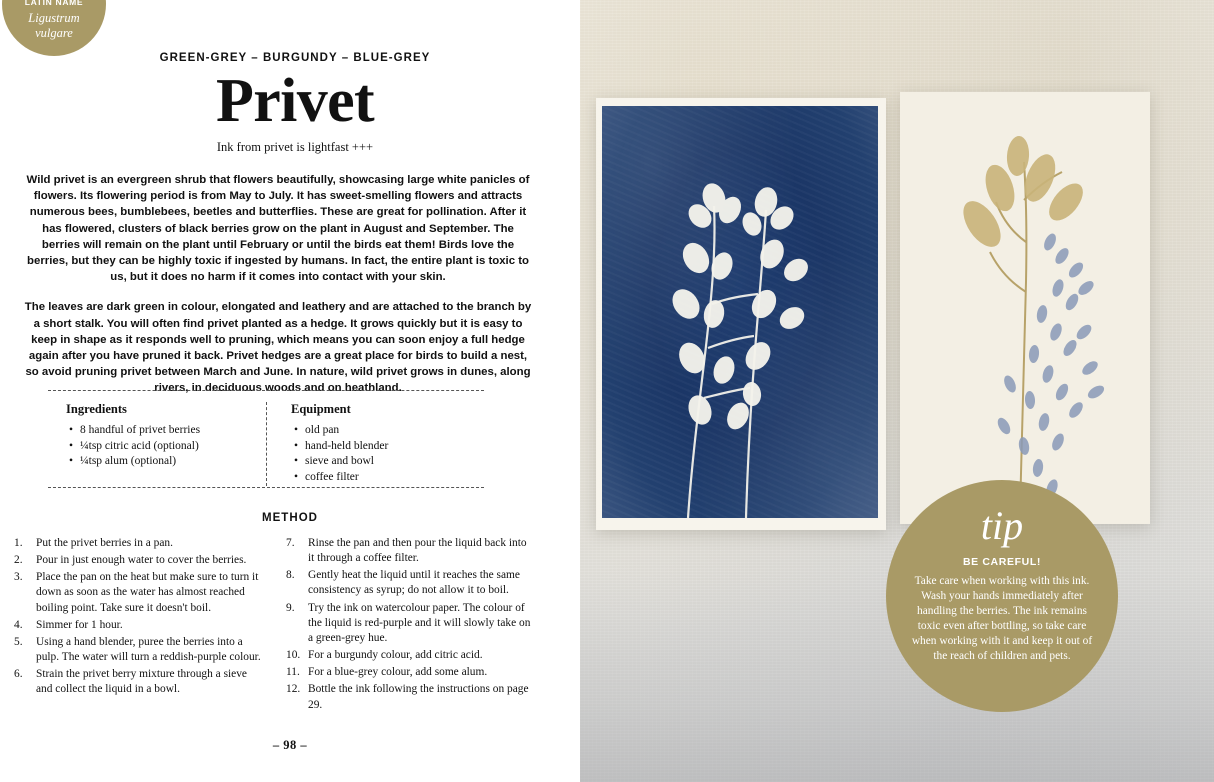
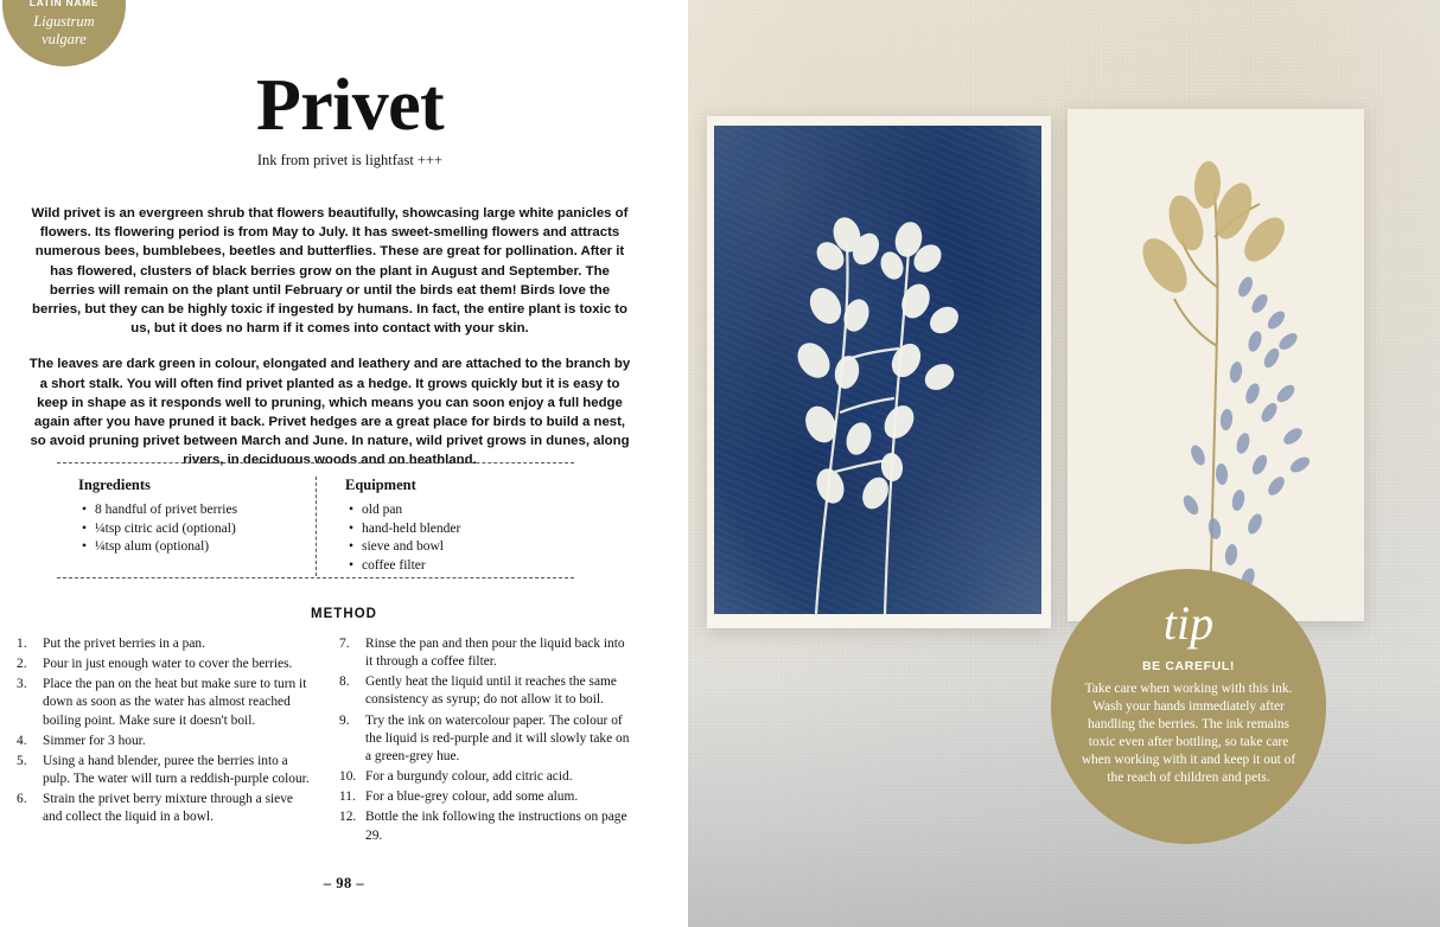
  LATIN NAME
  Ligustrum
  vulgare
- GREEN-GREY – BURGUNDY – BLUE-GREY
  Privet
  Ink from privet is lightfast +++
  Wild privet is an evergreen shrub that flowers beautifully, showcasing large white panicles of flowers. Its flowering period is from May to July. It has sweet-smelling flowers and attracts numerous bees, bumblebees, beetles and butterflies. These are great for pollination. After it has flowered, clusters of black berries grow on the plant in August and September. The berries will remain on the plant until February or until the birds eat them! Birds love the berries, but they can be highly toxic if ingested by humans. In fact, the entire plant is toxic to us, but it does no harm if it comes into contact with your skin.
  The leaves are dark green in colour, elongated and leathery and are attached to the branch by a short stalk. You will often find privet planted as a hedge. It grows quickly but it is easy to keep in shape as it responds well to pruning, which means you can soon enjoy a full hedge again after you have pruned it back. Privet hedges are a great place for birds to build a nest, so avoid pruning privet between March and June. In nature, wild privet grows in dunes, along rivers, in deciduous woods and on heathland.
  Ingredients
  8 handful of privet berries
  ¼tsp citric acid (optional)
  ¼tsp alum (optional)
  Equipment
  old pan
  hand-held blender
  sieve and bowl
  coffee filter
  METHOD
  1.
  Put the privet berries in a pan.
  2.
  Pour in just enough water to cover the berries.
  3.
- Place the pan on the heat but make sure to turn it down as soon as the water has almost reached boiling point. Take sure it doesn't boil.
+ Place the pan on the heat but make sure to turn it down as soon as the water has almost reached boiling point. Make sure it doesn't boil.
  4.
- Simmer for 1 hour.
+ Simmer for 3 hour.
  5.
  Using a hand blender, puree the berries into a pulp. The water will turn a reddish-purple colour.
  6.
  Strain the privet berry mixture through a sieve and collect the liquid in a bowl.
  7.
  Rinse the pan and then pour the liquid back into it through a coffee filter.
  8.
  Gently heat the liquid until it reaches the same consistency as syrup; do not allow it to boil.
  9.
  Try the ink on watercolour paper. The colour of the liquid is red-purple and it will slowly take on a green-grey hue.
  10.
  For a burgundy colour, add citric acid.
  11.
  For a blue-grey colour, add some alum.
  12.
  Bottle the ink following the instructions on page 29.
  – 98 –
  tip
  BE CAREFUL!
  Take care when working with this ink. Wash your hands immediately after handling the berries. The ink remains toxic even after bottling, so take care when working with it and keep it out of the reach of children and pets.
